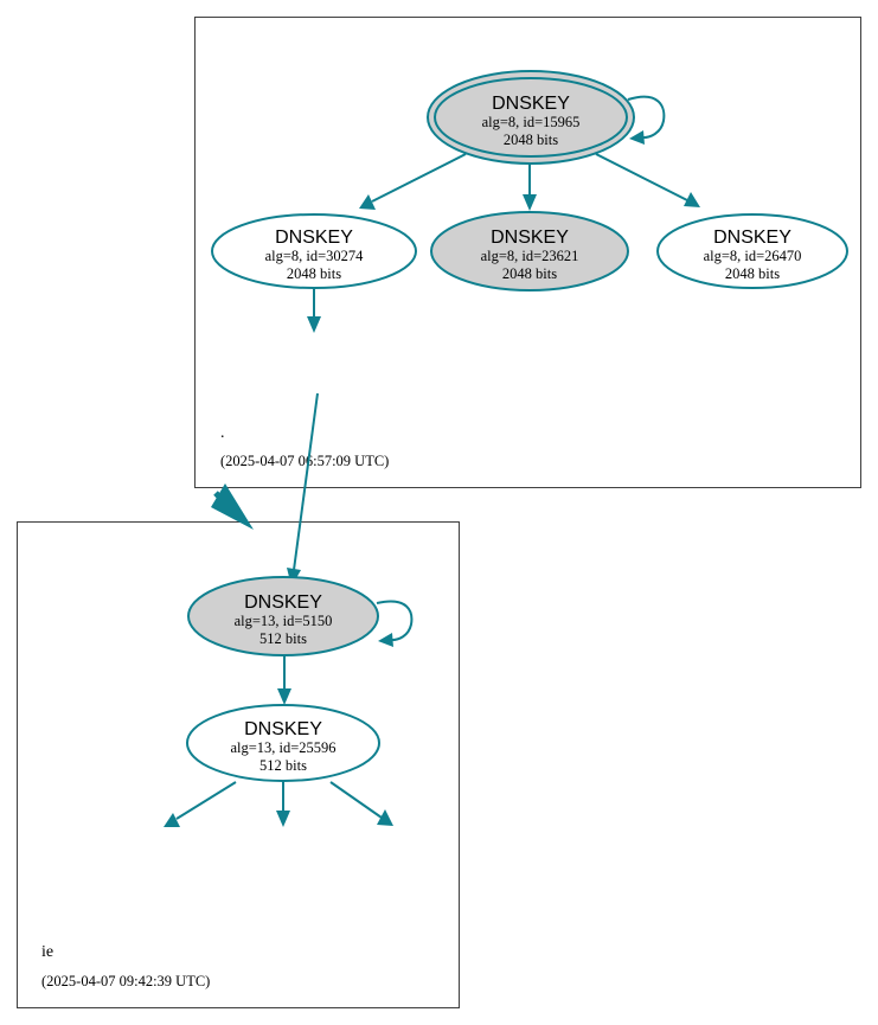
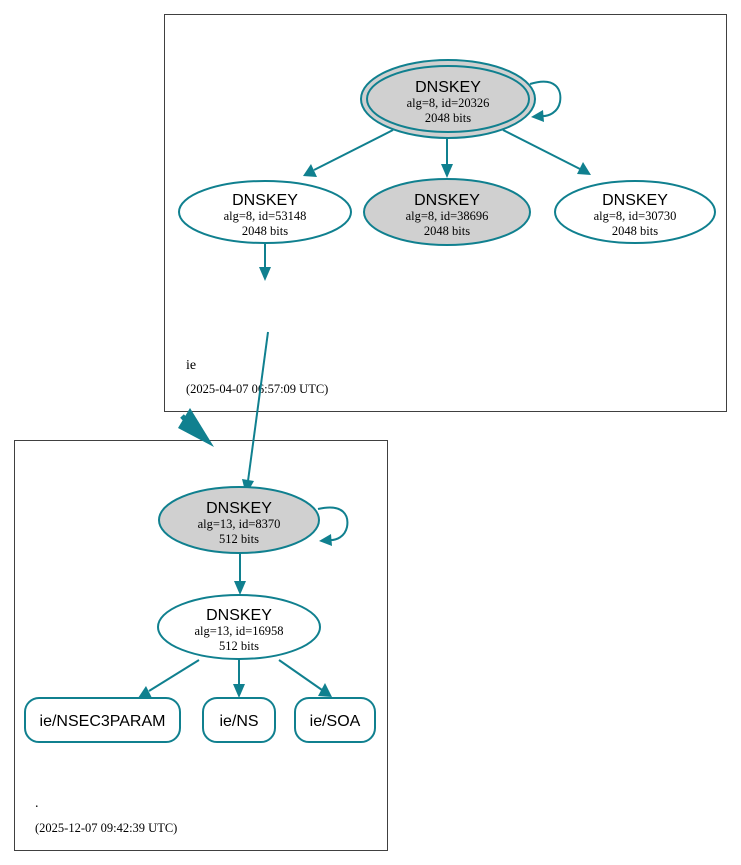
- .
+ ie
  (2025-04-07 0:57:09 UTC)
- ie
+ .
- (2025-04-07 09:42:39 UTC)
+ (2025-12-07 09:42:39 UTC)
  DNSKEY
- alg=8, id=15965
+ alg=8, id=20326
  2048 bits
  DNSKEY
- alg=8, id=30274
+ alg=8, id=53148
  2048 bits
  DNSKEY
- alg=8, id=23621
+ alg=8, id=38696
  2048 bits
  DNSKEY
- alg=8, id=26470
+ alg=8, id=30730
  2048 bits
  DNSKEY
- alg=13, id=5150
+ alg=13, id=8370
  512 bits
  DNSKEY
- alg=13, id=25596
+ alg=13, id=16958
  512 bits
+ ie/NSEC3PARAM
+ ie/NS
+ ie/SOA
